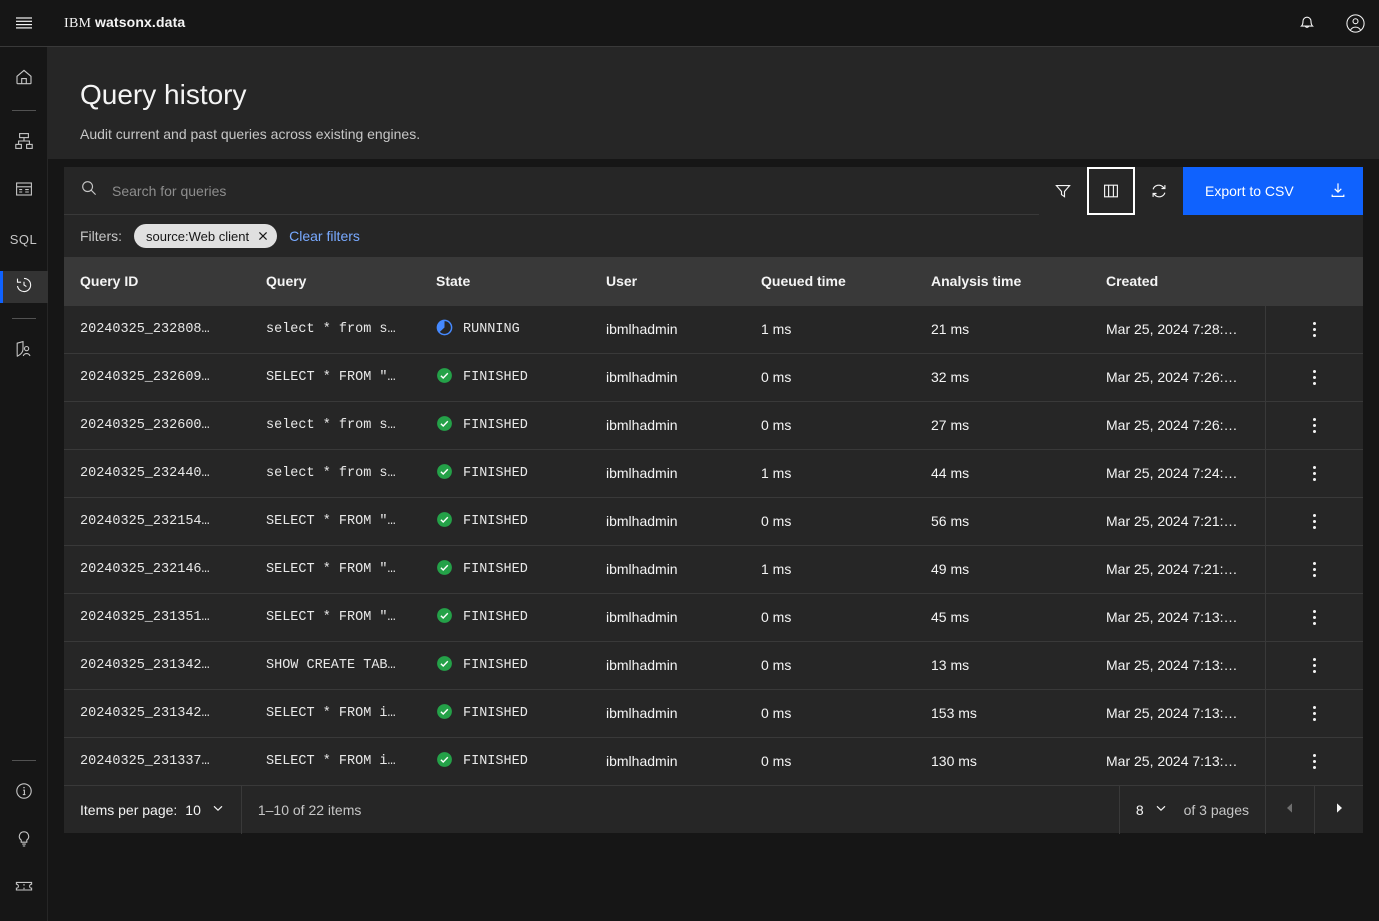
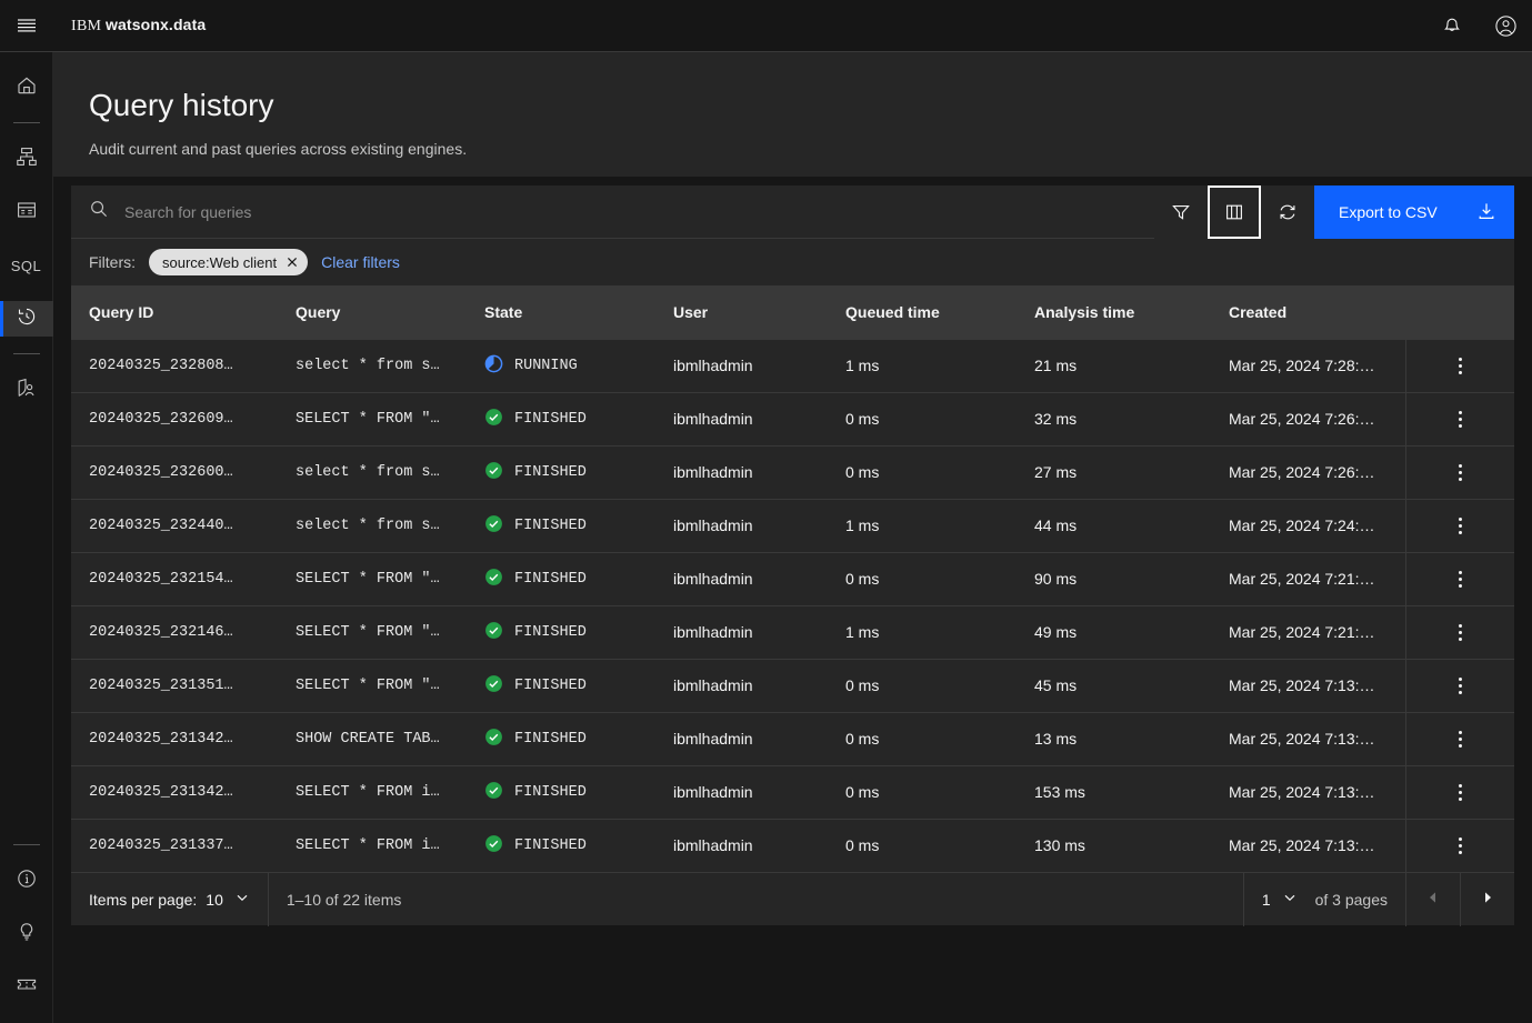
  IBM watsonx.data
  SQL
  Query history
  Audit current and past queries across existing engines.
  Search for queries
  Export to CSV
  Filters:
  source:Web client
  Clear filters
  Query ID	Query	State	User	Queued time	Analysis time	Created
  20240325_232808…	select * from s…	RUNNING	ibmlhadmin	1 ms	21 ms	Mar 25, 2024 7:28:…
  20240325_232609…	SELECT * FROM "…	FINISHED	ibmlhadmin	0 ms	32 ms	Mar 25, 2024 7:26:…
  20240325_232600…	select * from s…	FINISHED	ibmlhadmin	0 ms	27 ms	Mar 25, 2024 7:26:…
  20240325_232440…	select * from s…	FINISHED	ibmlhadmin	1 ms	44 ms	Mar 25, 2024 7:24:…
- 20240325_232154…	SELECT * FROM "…	FINISHED	ibmlhadmin	0 ms	56 ms	Mar 25, 2024 7:21:…
+ 20240325_232154…	SELECT * FROM "…	FINISHED	ibmlhadmin	0 ms	90 ms	Mar 25, 2024 7:21:…
  20240325_232146…	SELECT * FROM "…	FINISHED	ibmlhadmin	1 ms	49 ms	Mar 25, 2024 7:21:…
  20240325_231351…	SELECT * FROM "…	FINISHED	ibmlhadmin	0 ms	45 ms	Mar 25, 2024 7:13:…
  20240325_231342…	SHOW CREATE TAB…	FINISHED	ibmlhadmin	0 ms	13 ms	Mar 25, 2024 7:13:…
  20240325_231342…	SELECT * FROM i…	FINISHED	ibmlhadmin	0 ms	153 ms	Mar 25, 2024 7:13:…
  20240325_231337…	SELECT * FROM i…	FINISHED	ibmlhadmin	0 ms	130 ms	Mar 25, 2024 7:13:…
  Items per page:
  10
  1–10 of 22 items
- 8
+ 1
  of 3 pages
